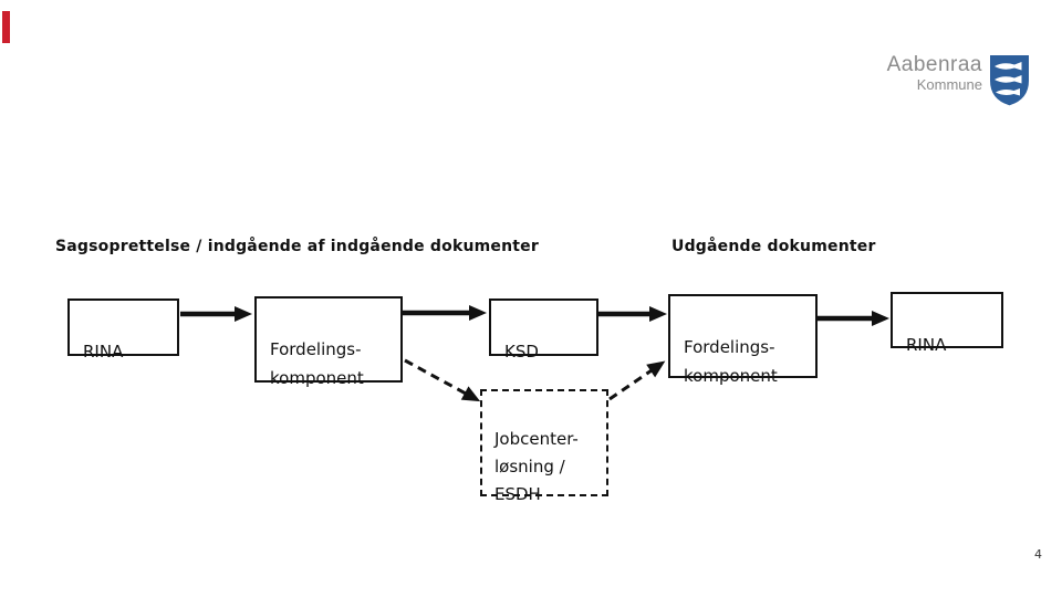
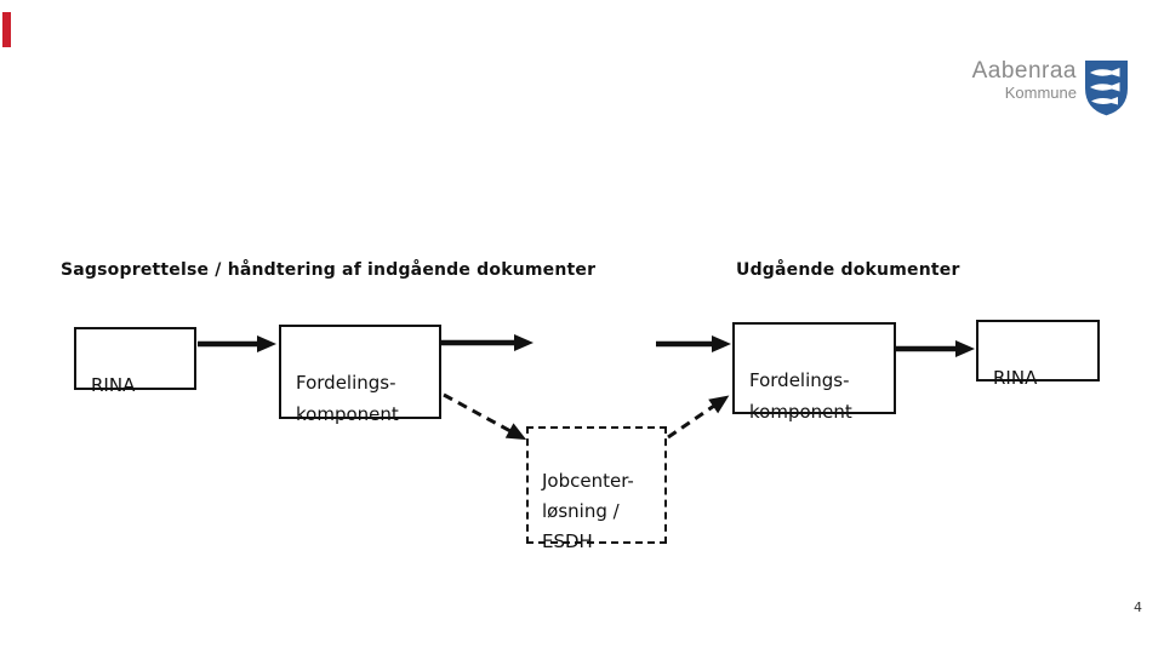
  Aabenraa
  Kommune
- Sagsoprettelse / indgående af indgående dokumenter
+ Sagsoprettelse / håndtering af indgående dokumenter
  Udgående dokumenter
  RINA
  Fordelings-
  komponent
- KSD
  Fordelings-
  komponent
  RINA
  Jobcenter-
  løsning /
  ESDH
  4
